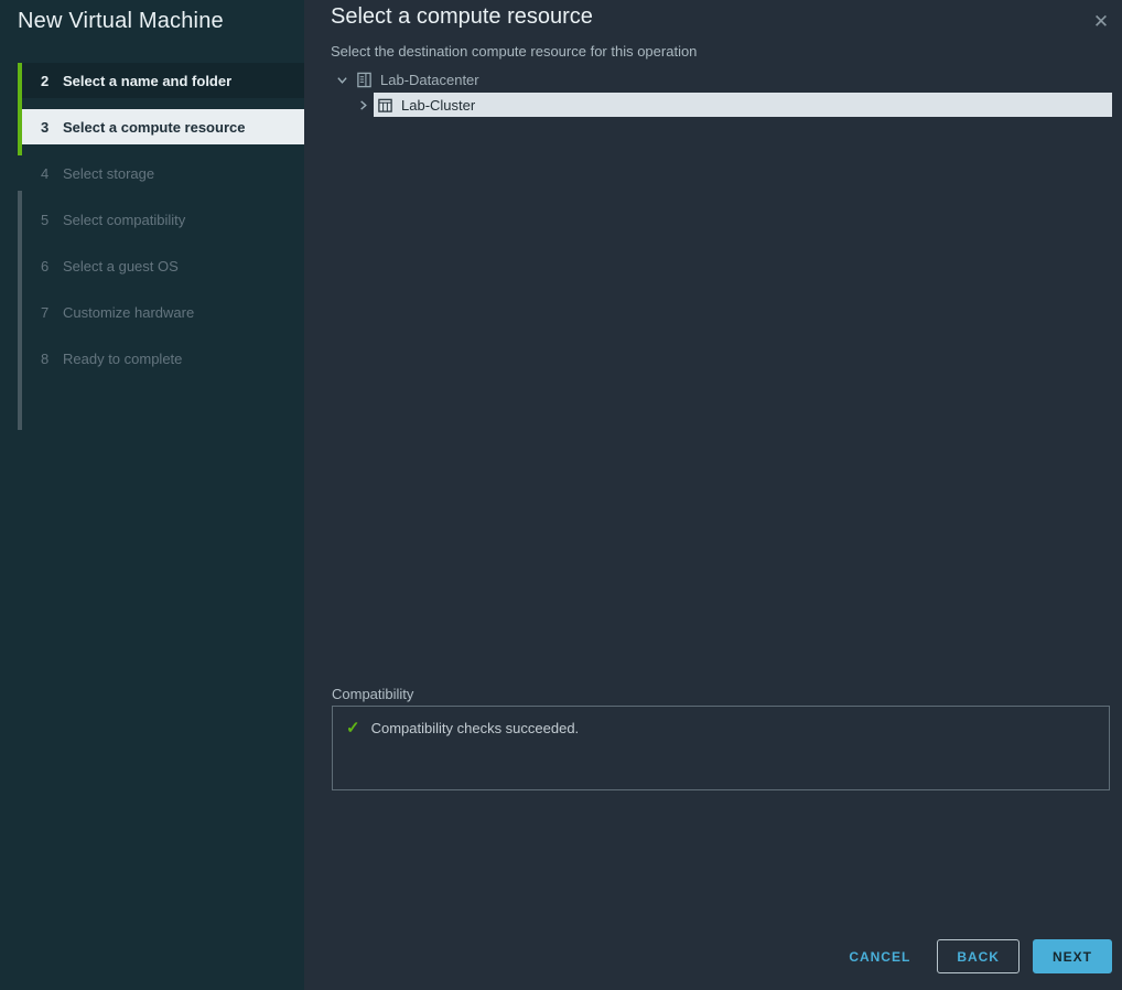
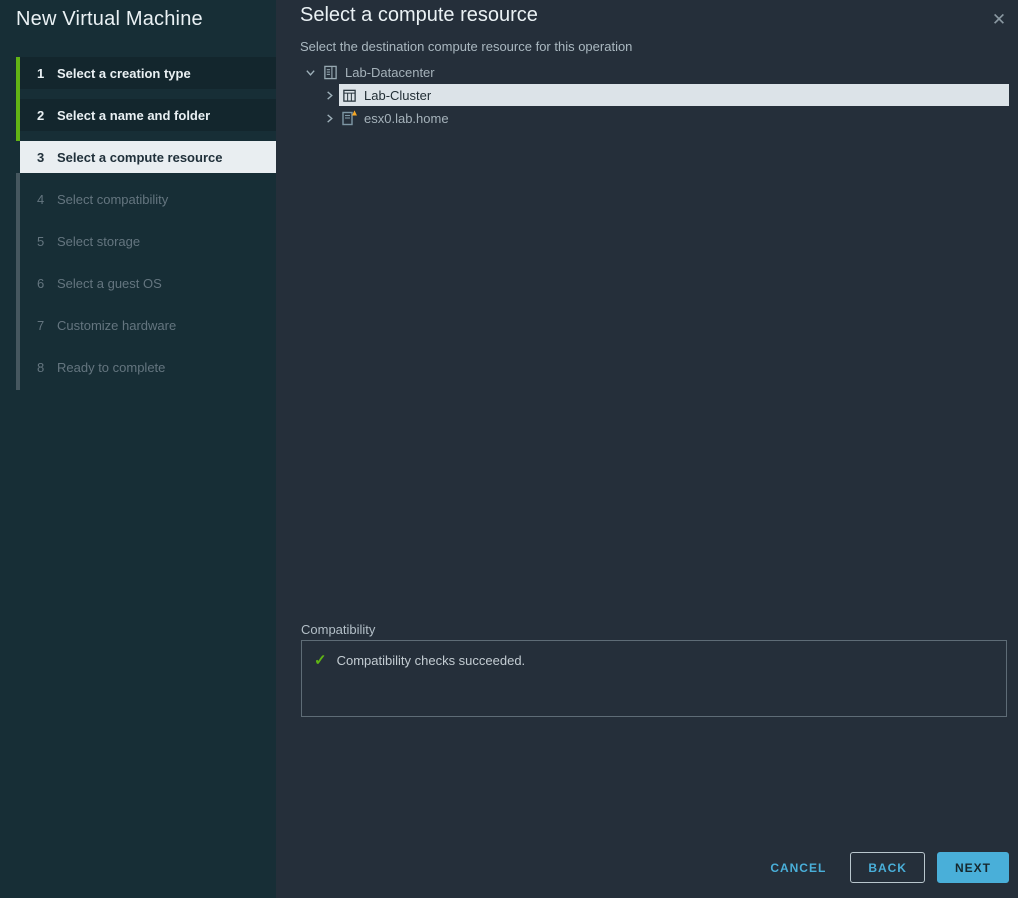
  New Virtual Machine
+ 1
+ Select a creation type
  2
  Select a name and folder
  3
  Select a compute resource
  4
- Select storage
+ Select compatibility
  5
- Select compatibility
+ Select storage
  6
  Select a guest OS
  7
  Customize hardware
  8
  Ready to complete
  Select a compute resource
  ✕
  Select the destination compute resource for this operation
  Lab-Datacenter
  Lab-Cluster
+ esx0.lab.home
  Compatibility
  ✓
  Compatibility checks succeeded.
  CANCEL
  BACK
  NEXT
